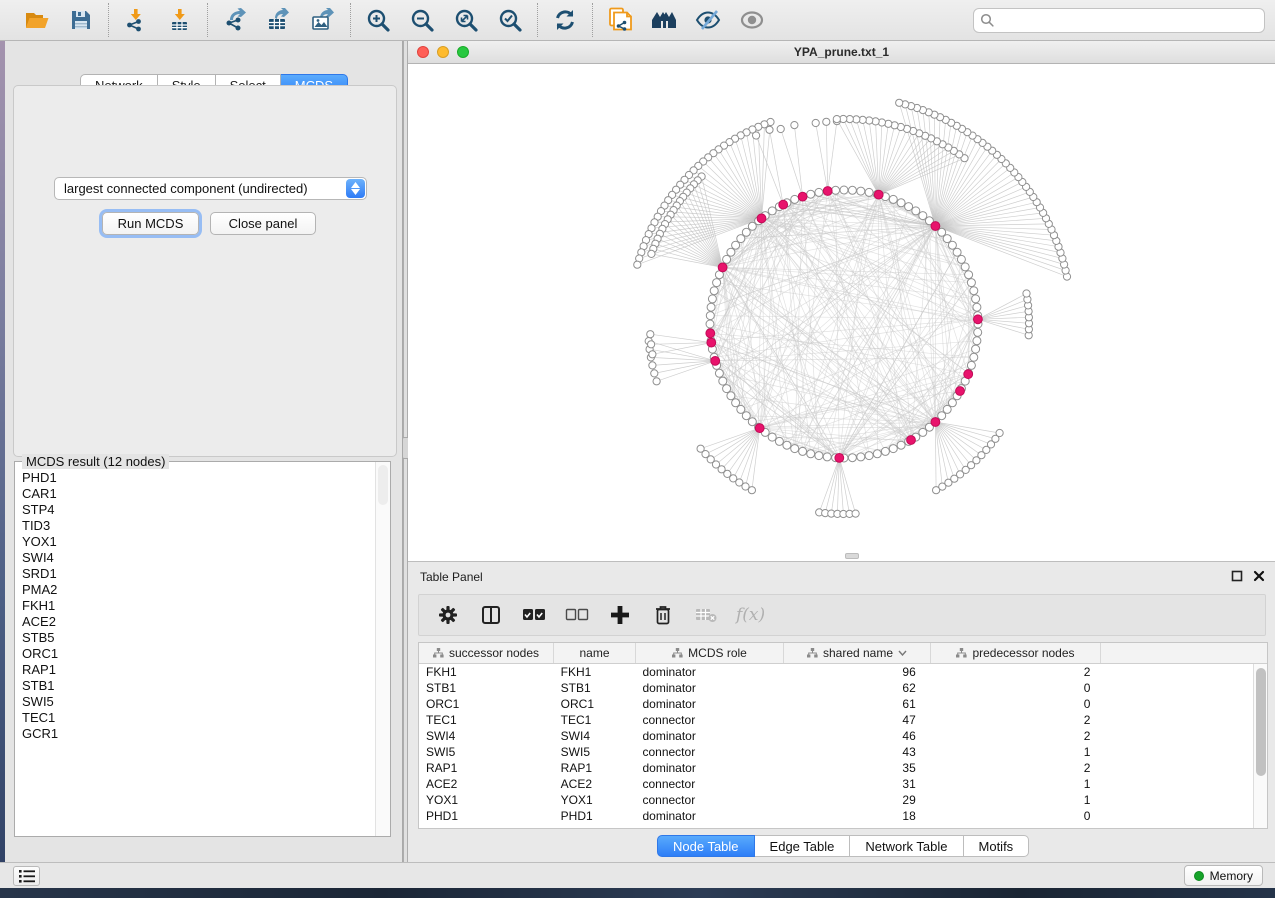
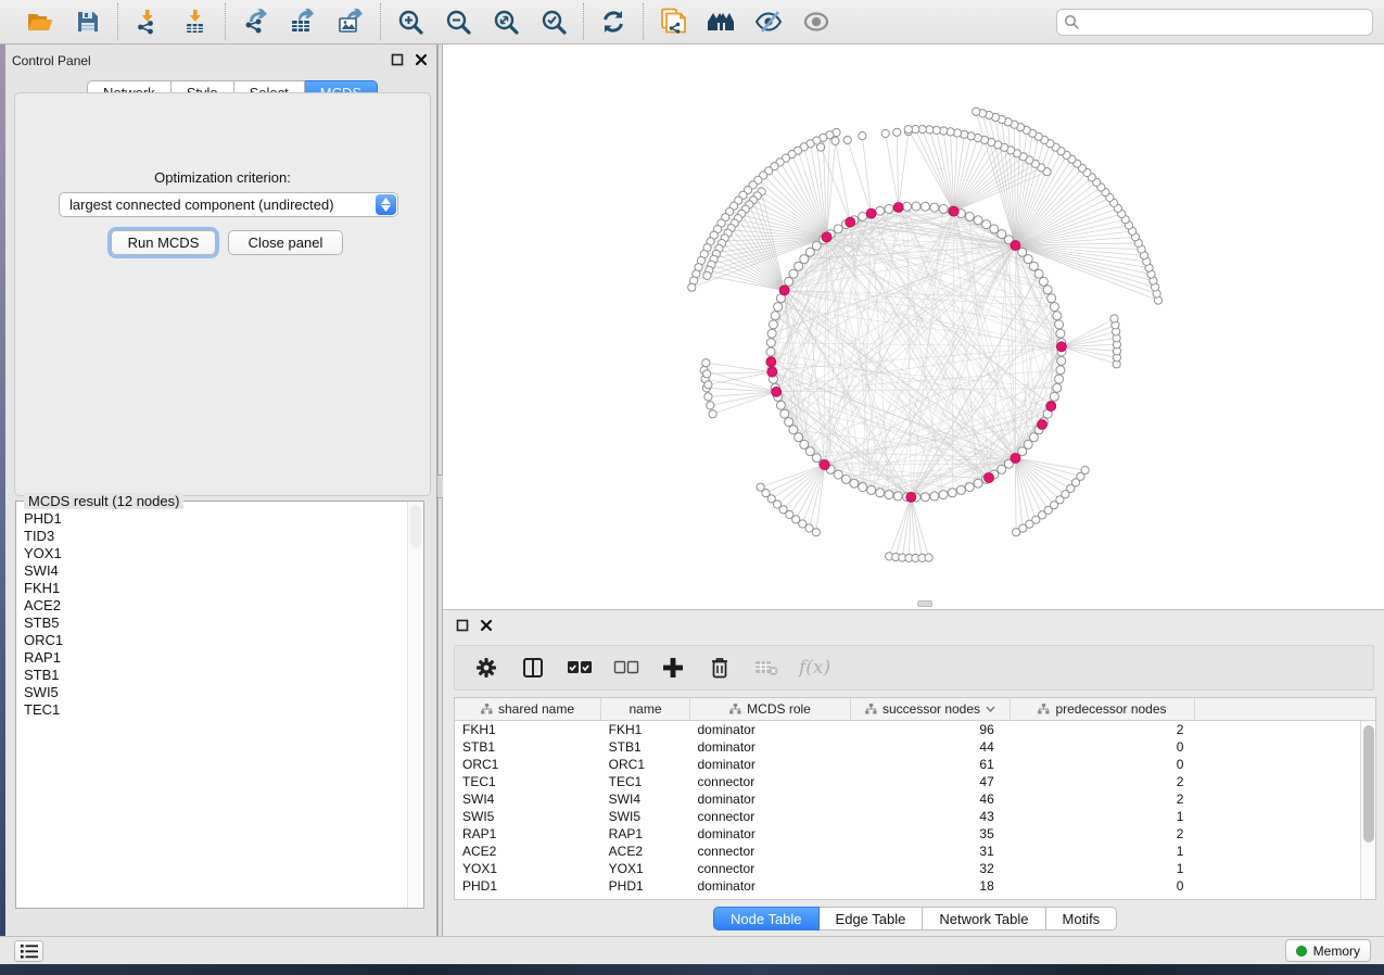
+ Control Panel
+ Optimization criterion:
  largest connected component (undirected)
  Run MCDS
  Close panel
  MCDS result (12 nodes)
  PHD1
- CAR1
- STP4
  TID3
  YOX1
  SWI4
- SRD1
- PMA2
  FKH1
  ACE2
  STB5
  ORC1
  RAP1
  STB1
  SWI5
  TEC1
- GCR1
- YPA_prune.txt_1
- Table Panel
  f(x)
- successor nodes
+ shared name
  name
  MCDS role
- shared name
+ successor nodes
  predecessor nodes
  FKH1
  FKH1
  dominator
  96
  2
  STB1
  STB1
  dominator
- 62
+ 44
  0
  ORC1
  ORC1
  dominator
  61
  0
  TEC1
  TEC1
  connector
  47
  2
  SWI4
  SWI4
  dominator
  46
  2
  SWI5
  SWI5
  connector
  43
  1
  RAP1
  RAP1
  dominator
  35
  2
  ACE2
  ACE2
  connector
  31
  1
  YOX1
  YOX1
  connector
- 29
+ 32
  1
  PHD1
  PHD1
  dominator
  18
  0
  Node Table
  Edge Table
  Network Table
  Motifs
  Memory
